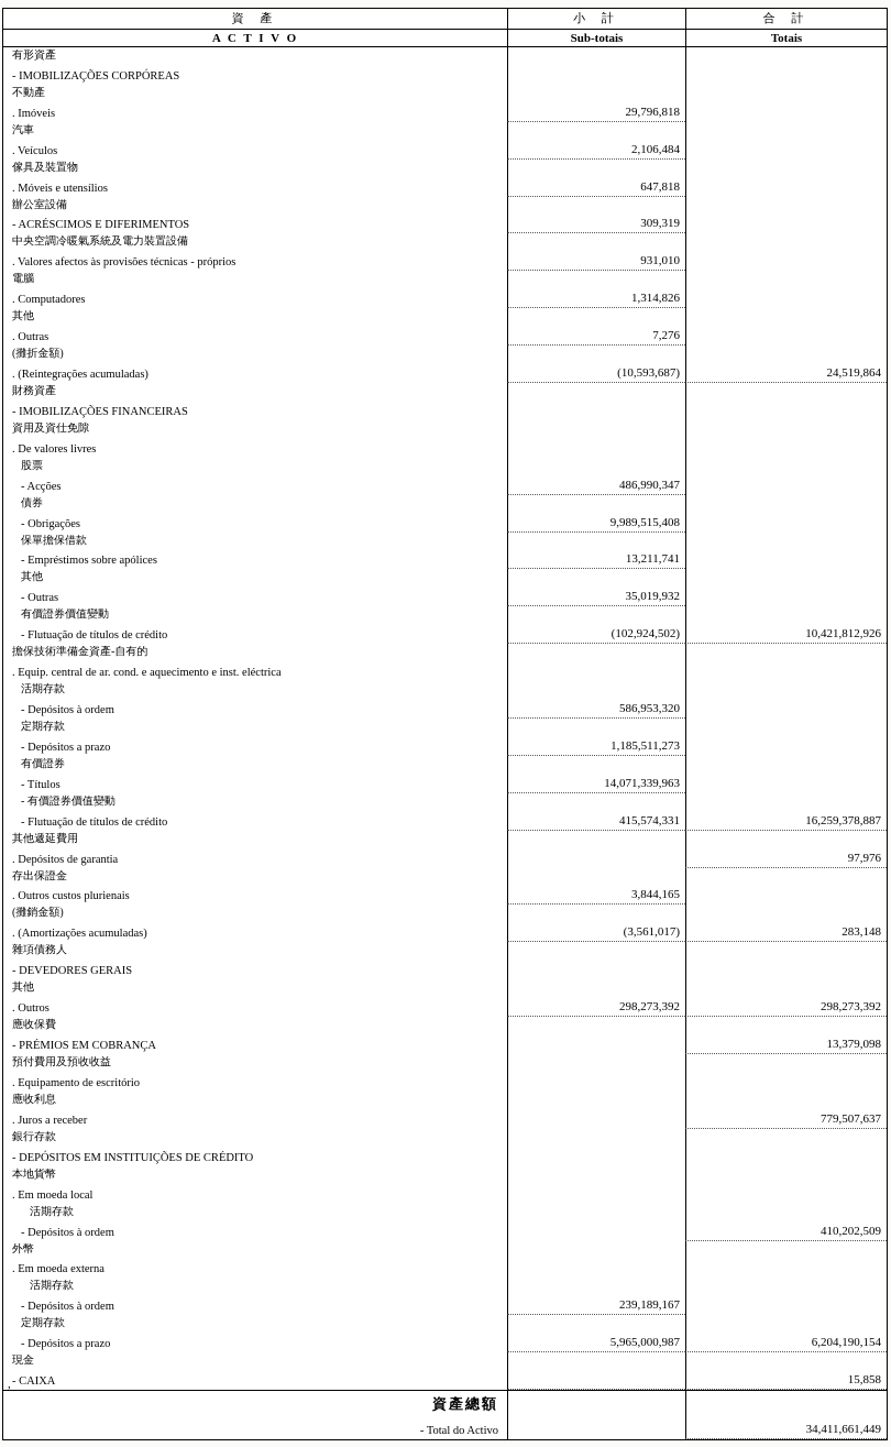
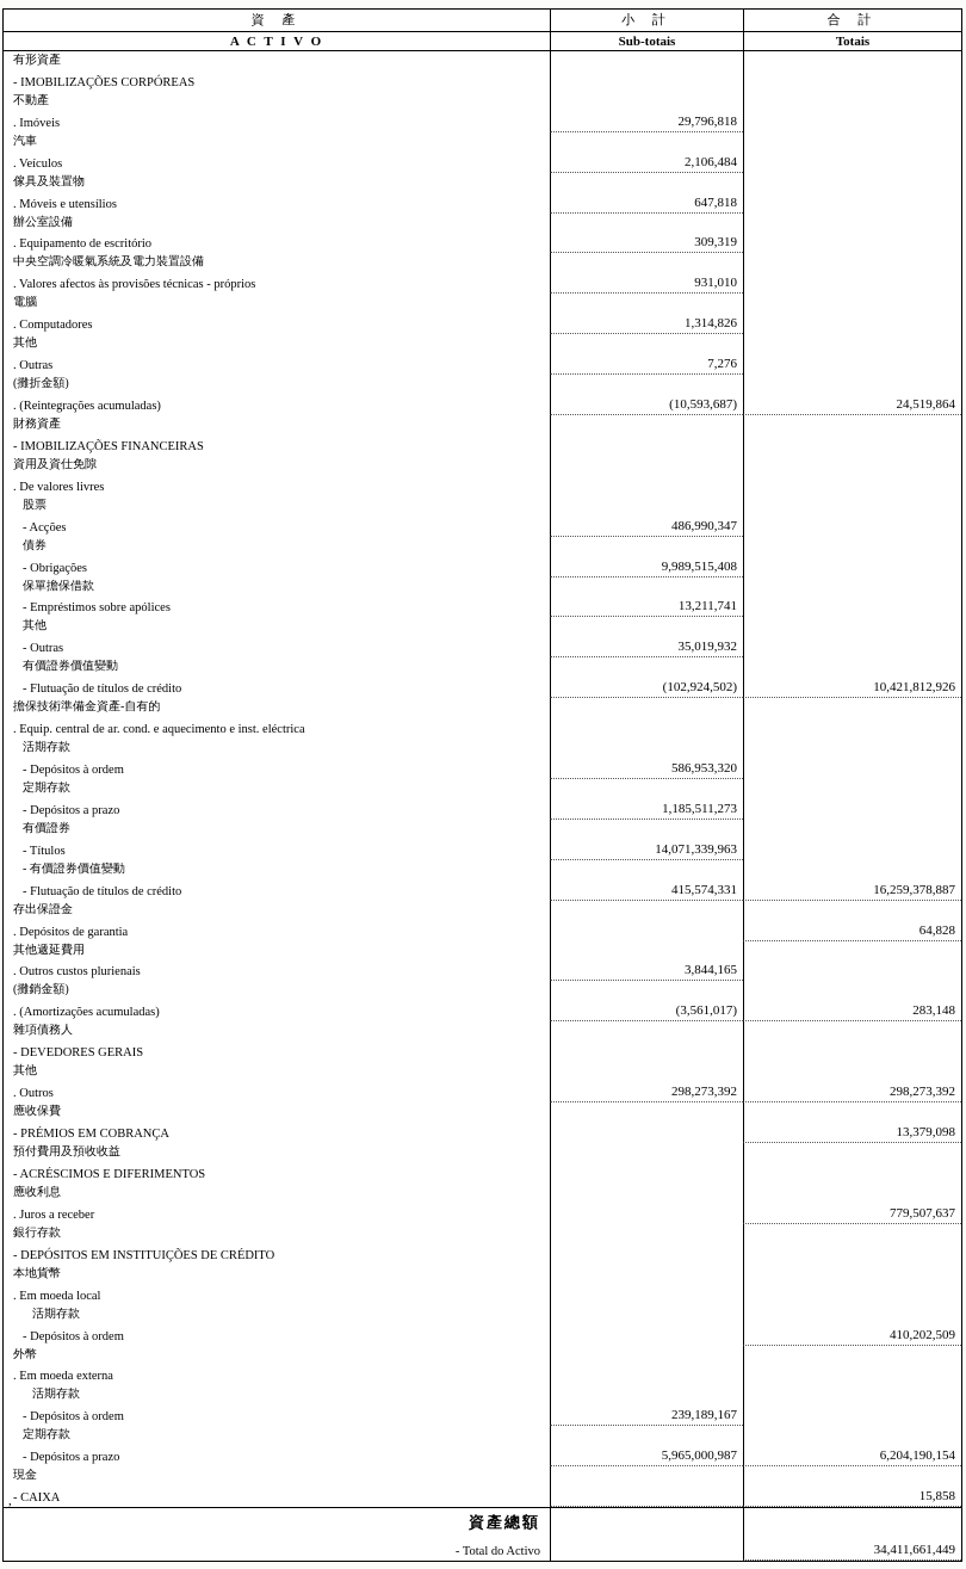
  資 產
  小 計
  合 計
  A C T I V O
  Sub-totais
  Totais
  有形資產
  - IMOBILIZAÇÕES CORPÓREAS
  不動產
  . Imóveis
  29,796,818
  汽車
  . Veículos
  2,106,484
  傢具及裝置物
  . Móveis e utensílios
  647,818
  辦公室設備
- - ACRÉSCIMOS E DIFERIMENTOS
+ . Equipamento de escritório
  309,319
  中央空調冷暖氣系統及電力裝置設備
  . Valores afectos às provisões técnicas - próprios
  931,010
  電腦
  . Computadores
  1,314,826
  其他
  . Outras
  7,276
  (攤折金額)
  . (Reintegrações acumuladas)
  (10,593,687)
  24,519,864
  財務資產
  - IMOBILIZAÇÕES FINANCEIRAS
  資用及資仕免隙
  . De valores livres
  股票
  - Acções
  486,990,347
  債券
  - Obrigações
  9,989,515,408
  保單擔保借款
  - Empréstimos sobre apólices
  13,211,741
  其他
  - Outras
  35,019,932
  有價證券價值變動
  - Flutuação de títulos de crédito
  (102,924,502)
  10,421,812,926
  擔保技術準備金資產-自有的
  . Equip. central de ar. cond. e aquecimento e inst. eléctrica
  活期存款
  - Depósitos à ordem
  586,953,320
  定期存款
  - Depósitos a prazo
  1,185,511,273
  有價證券
  - Títulos
  14,071,339,963
  - 有價證券價值變動
  - Flutuação de títulos de crédito
  415,574,331
  16,259,378,887
- 其他遞延費用
+ 存出保證金
  . Depósitos de garantia
- 97,976
+ 64,828
- 存出保證金
+ 其他遞延費用
  . Outros custos plurienais
  3,844,165
  (攤銷金額)
  . (Amortizações acumuladas)
  (3,561,017)
  283,148
  雜項債務人
  - DEVEDORES GERAIS
  其他
  . Outros
  298,273,392
  298,273,392
  應收保費
  - PRÉMIOS EM COBRANÇA
  13,379,098
  預付費用及預收收益
- . Equipamento de escritório
+ - ACRÉSCIMOS E DIFERIMENTOS
  應收利息
  . Juros a receber
  779,507,637
  銀行存款
  - DEPÓSITOS EM INSTITUIÇÕES DE CRÉDITO
  本地貨幣
  . Em moeda local
  活期存款
  - Depósitos à ordem
  410,202,509
  外幣
  . Em moeda externa
  活期存款
  - Depósitos à ordem
  239,189,167
  定期存款
  - Depósitos a prazo
  5,965,000,987
  6,204,190,154
  現金
  - CAIXA
  15,858
  資產總額
  - Total do Activo
  34,411,661,449
  ,
